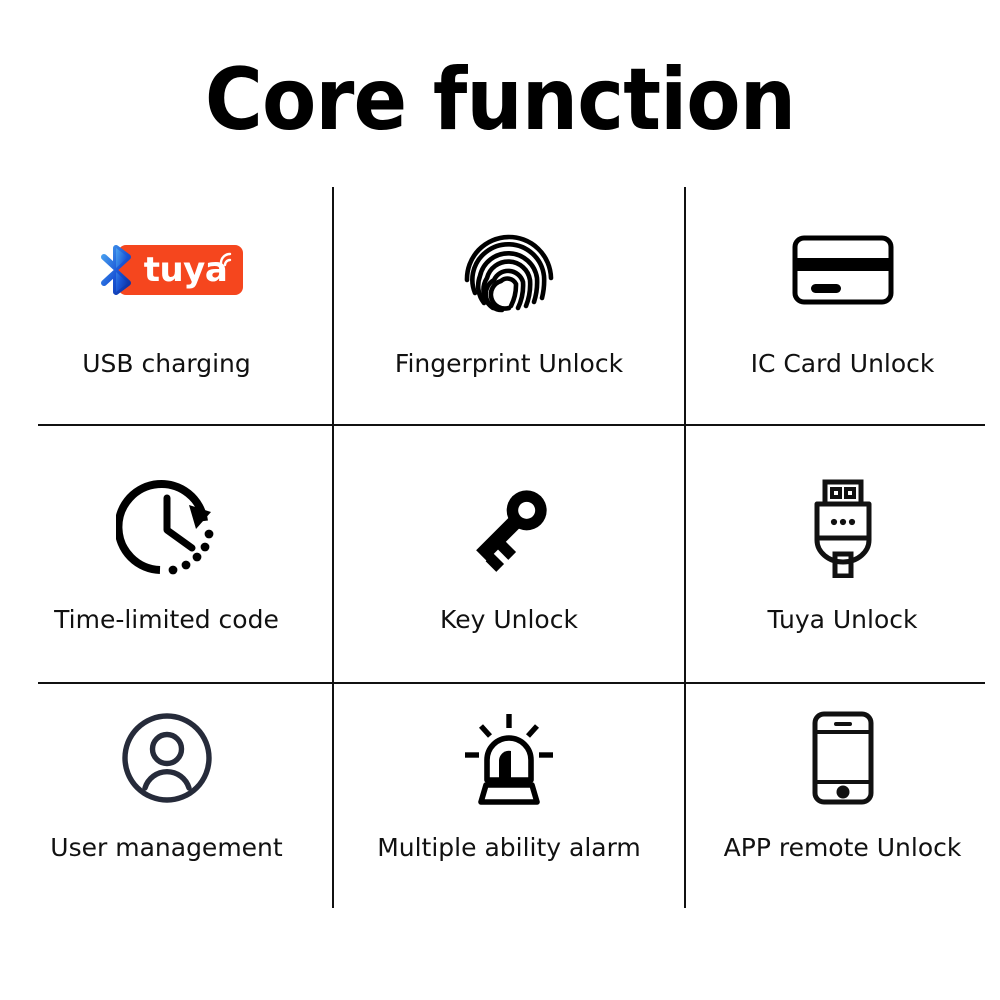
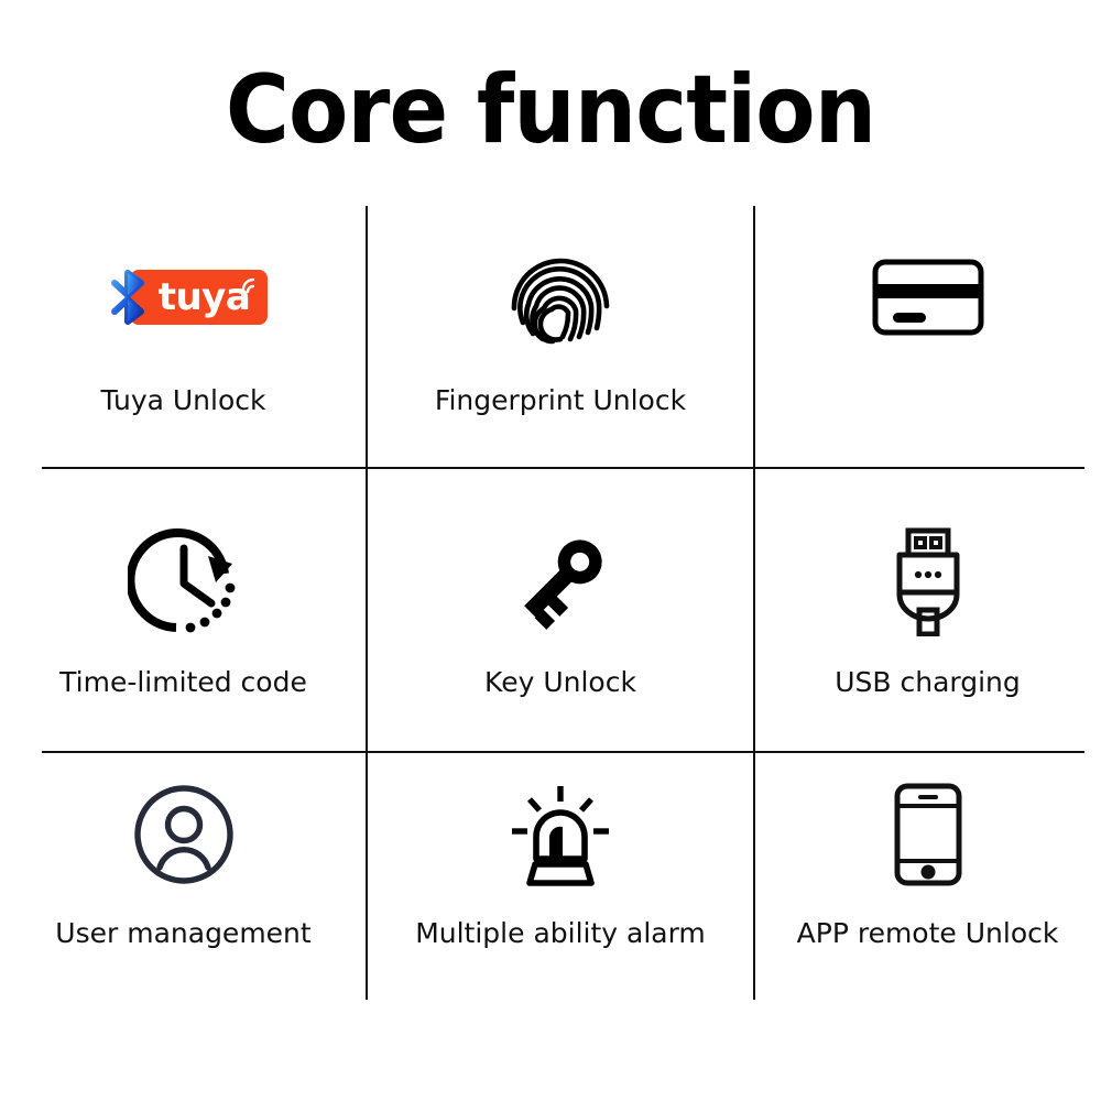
  Core function
  tuya
- USB charging
+ Tuya Unlock
  Fingerprint Unlock
- IC Card Unlock
  Time-limited code
  Key Unlock
- Tuya Unlock
+ USB charging
  User management
  Multiple ability alarm
  APP remote Unlock
